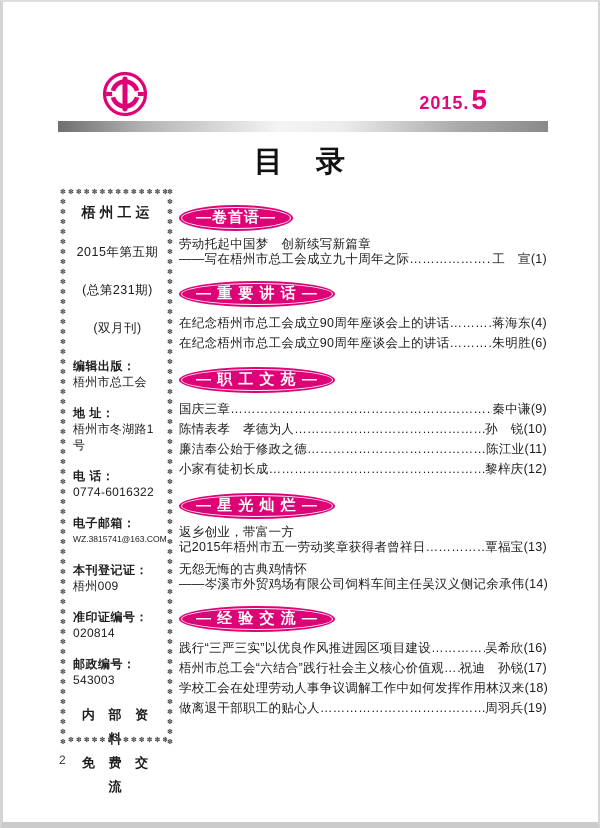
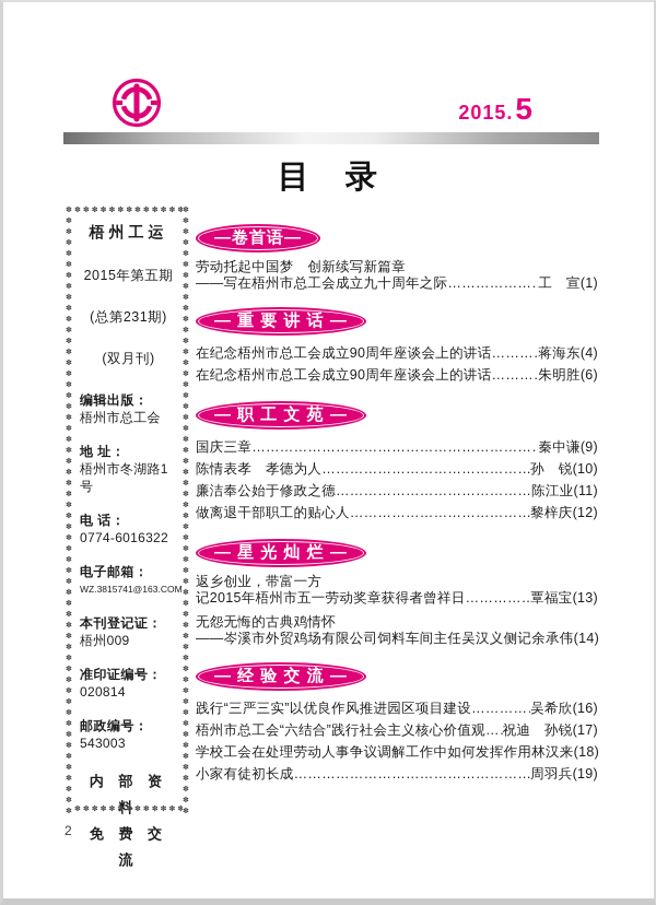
  2015.
  5
  目 录
  梧州工运
  2015年第五期
  (总第231期)
  (双月刊)
  编辑出版：
  梧州市总工会
  地 址：
  梧州市冬湖路1号
  电 话：
  0774-6016322
  电子邮箱：
  WZ.3815741@163.COM
  本刊登记证：
  梧州009
  准印证编号：
  020814
  邮政编号：
  543003
  内 部 资 料
  免 费 交 流
  —卷首语—
  劳动托起中国梦 创新续写新篇章
  ——写在梧州市总工会成立九十周年之际
  工 宣
  (1)
  — 重 要 讲 话 —
  在纪念梧州市总工会成立90周年座谈会上的讲话
  蒋海东
  (4)
  在纪念梧州市总工会成立90周年座谈会上的讲话
  朱明胜
  (6)
  — 职 工 文 苑 —
  国庆三章
  秦中谦
  (9)
  陈情表孝 孝德为人
  孙 锐
  (10)
  廉洁奉公始于修政之德
  陈江业
  (11)
- 小家有徒初长成
+ 做离退干部职工的贴心人
  黎梓庆
  (12)
  — 星 光 灿 烂 —
  返乡创业，带富一方
  记2015年梧州市五一劳动奖章获得者曾祥日
  覃福宝
  (13)
  无怨无悔的古典鸡情怀
  ——岑溪市外贸鸡场有限公司饲料车间主任吴汉义侧记
  余承伟
  (14)
  — 经 验 交 流 —
  践行“三严三实”以优良作风推进园区项目建设
  吴希欣
  (16)
  梧州市总工会“六结合”践行社会主义核心价值观
  祝迪 孙锐
  (17)
  学校工会在处理劳动人事争议调解工作中如何发挥作用
  林汉来
  (18)
- 做离退干部职工的贴心人
+ 小家有徒初长成
  周羽兵
  (19)
  2
